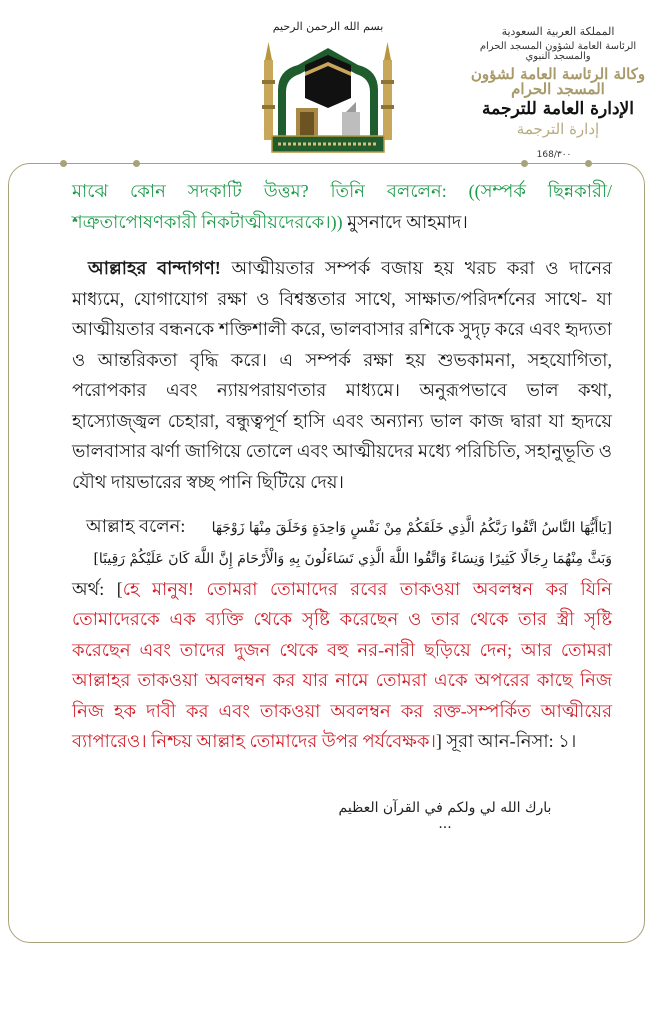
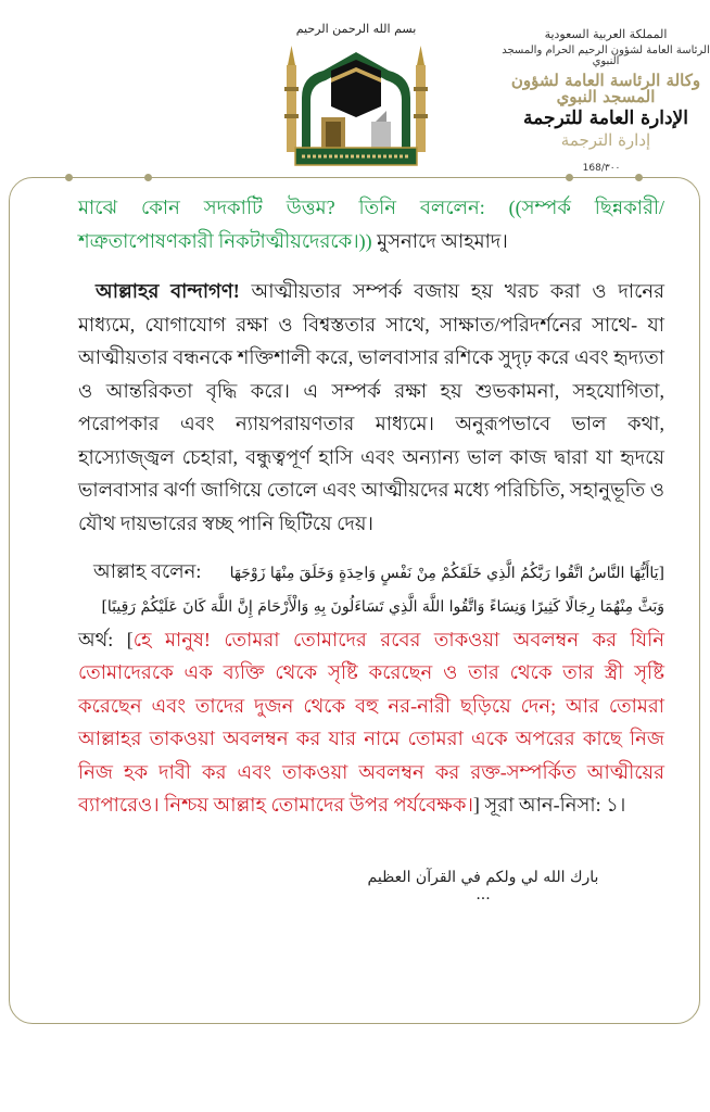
  بسم الله الرحمن الرحيم
  المملكة العربية السعودية
- الرئاسة العامة لشؤون المسجد الحرام والمسجد النبوي
+ الرئاسة العامة لشؤون الرحيم الحرام والمسجد النبوي
- وكالة الرئاسة العامة لشؤون المسجد الحرام
+ وكالة الرئاسة العامة لشؤون المسجد النبوي
  الإدارة العامة للترجمة
  إدارة الترجمة
  ٣٠٠/168
  মাঝে কোন সদকাটি উত্তম? তিনি বললেন: ((সম্পর্ক ছিন্নকারী/শত্রুতাপোষণকারী নিকটাত্মীয়দেরকে।)) মুসনাদে আহমাদ।
  আল্লাহর বান্দাগণ! আত্মীয়তার সম্পর্ক বজায় হয় খরচ করা ও দানের মাধ্যমে, যোগাযোগ রক্ষা ও বিশ্বস্ততার সাথে, সাক্ষাত/পরিদর্শনের সাথে- যা আত্মীয়তার বন্ধনকে শক্তিশালী করে, ভালবাসার রশিকে সুদৃঢ় করে এবং হৃদ্যতা ও আন্তরিকতা বৃদ্ধি করে। এ সম্পর্ক রক্ষা হয় শুভকামনা, সহযোগিতা, পরোপকার এবং ন্যায়পরায়ণতার মাধ্যমে। অনুরূপভাবে ভাল কথা, হাস্যোজ্জ্বল চেহারা, বন্ধুত্বপূর্ণ হাসি এবং অন্যান্য ভাল কাজ দ্বারা যা হৃদয়ে ভালবাসার ঝর্ণা জাগিয়ে তোলে এবং আত্মীয়দের মধ্যে পরিচিতি, সহানুভূতি ও যৌথ দায়ভারের স্বচ্ছ পানি ছিটিয়ে দেয়।
  আল্লাহ বলেন:
  [يَاأَيُّهَا النَّاسُ اتَّقُوا رَبَّكُمُ الَّذِي خَلَقَكُمْ مِنْ نَفْسٍ وَاحِدَةٍ وَخَلَقَ مِنْهَا زَوْجَهَا
  وَبَثَّ مِنْهُمَا رِجَالًا كَثِيرًا وَنِسَاءً وَاتَّقُوا اللَّهَ الَّذِي تَسَاءَلُونَ بِهِ وَالْأَرْحَامَ إِنَّ اللَّهَ كَانَ عَلَيْكُمْ رَقِيبًا]
  অর্থ: [হে মানুষ! তোমরা তোমাদের রবের তাকওয়া অবলম্বন কর যিনি তোমাদেরকে এক ব্যক্তি থেকে সৃষ্টি করেছেন ও তার থেকে তার স্ত্রী সৃষ্টি করেছেন এবং তাদের দুজন থেকে বহু নর-নারী ছড়িয়ে দেন; আর তোমরা আল্লাহর তাকওয়া অবলম্বন কর যার নামে তোমরা একে অপরের কাছে নিজ নিজ হক দাবী কর এবং তাকওয়া অবলম্বন কর রক্ত-সম্পর্কিত আত্মীয়ের ব্যাপারেও। নিশ্চয় আল্লাহ তোমাদের উপর পর্যবেক্ষক।] সূরা আন-নিসা: ১।
  بارك الله لي ولكم في القرآن العظيم ...
